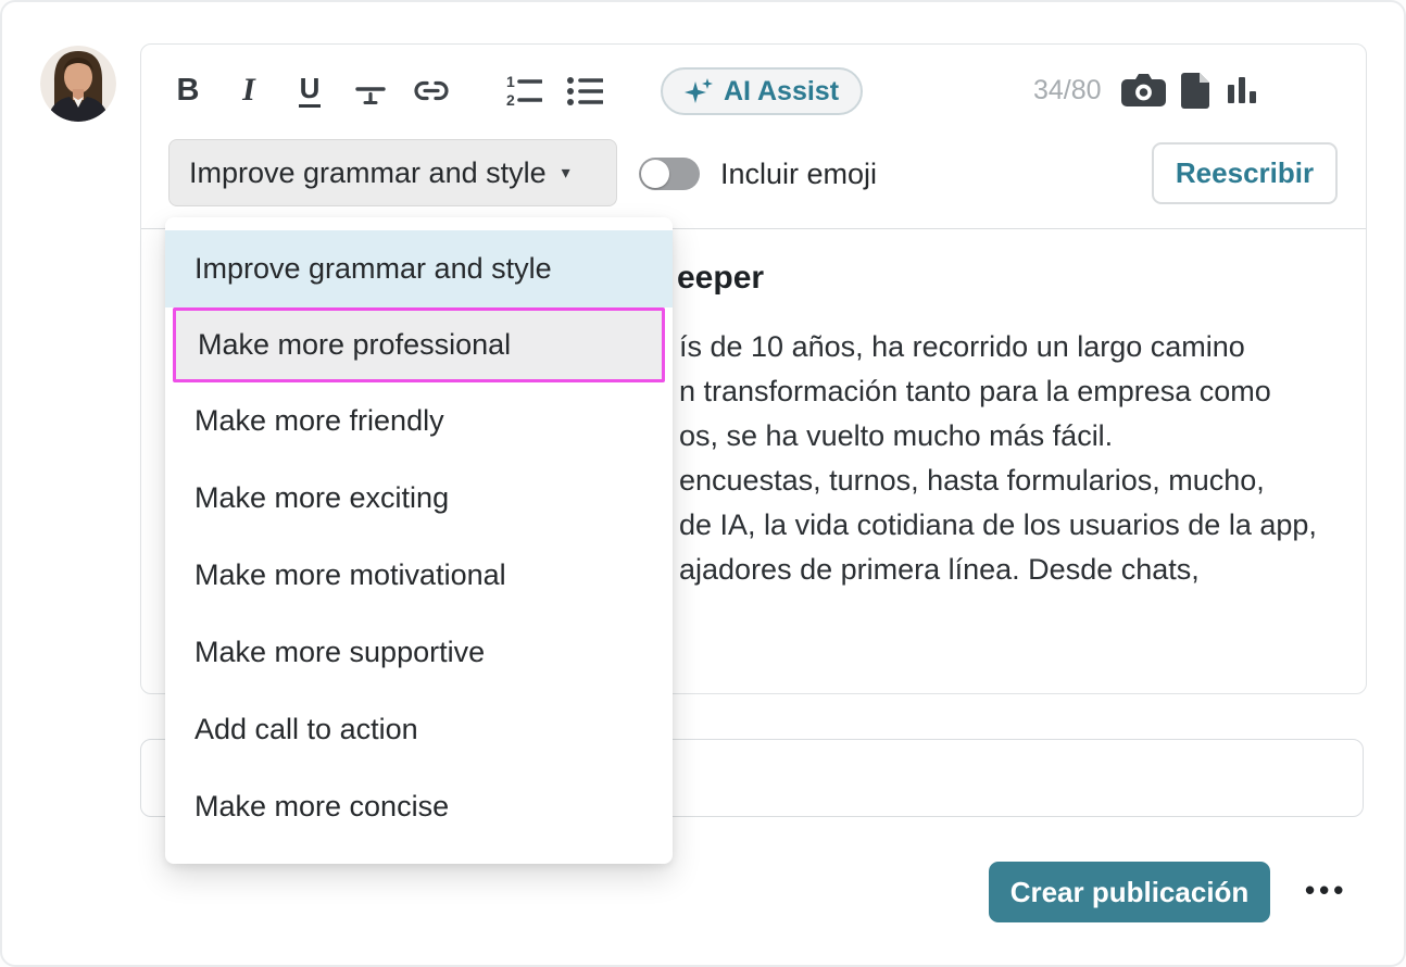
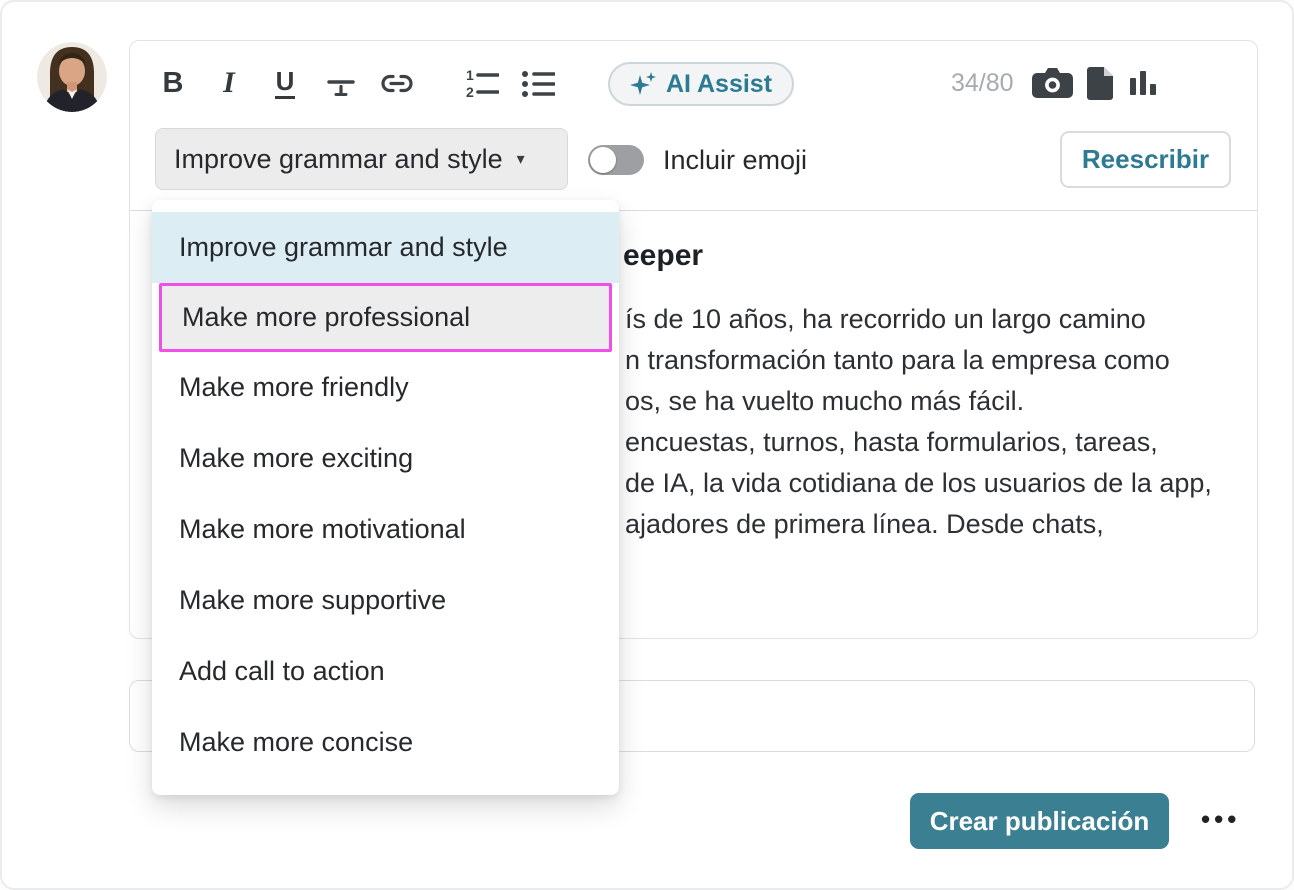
  B
  I
  U
  1
  2
  AI Assist
  34/80
  Improve grammar and style
  ▾
  Incluir emoji
  Reescribir
  eeper
  ís de 10 años, ha recorrido un largo camino
  n transformación tanto para la empresa como
  os, se ha vuelto mucho más fácil.
- encuestas, turnos, hasta formularios, mucho,
+ encuestas, turnos, hasta formularios, tareas,
  de IA, la vida cotidiana de los usuarios de la app,
  ajadores de primera línea. Desde chats,
  Improve grammar and style
  Make more professional
  Make more friendly
  Make more exciting
  Make more motivational
  Make more supportive
  Add call to action
  Make more concise
  Crear publicación
  •••
